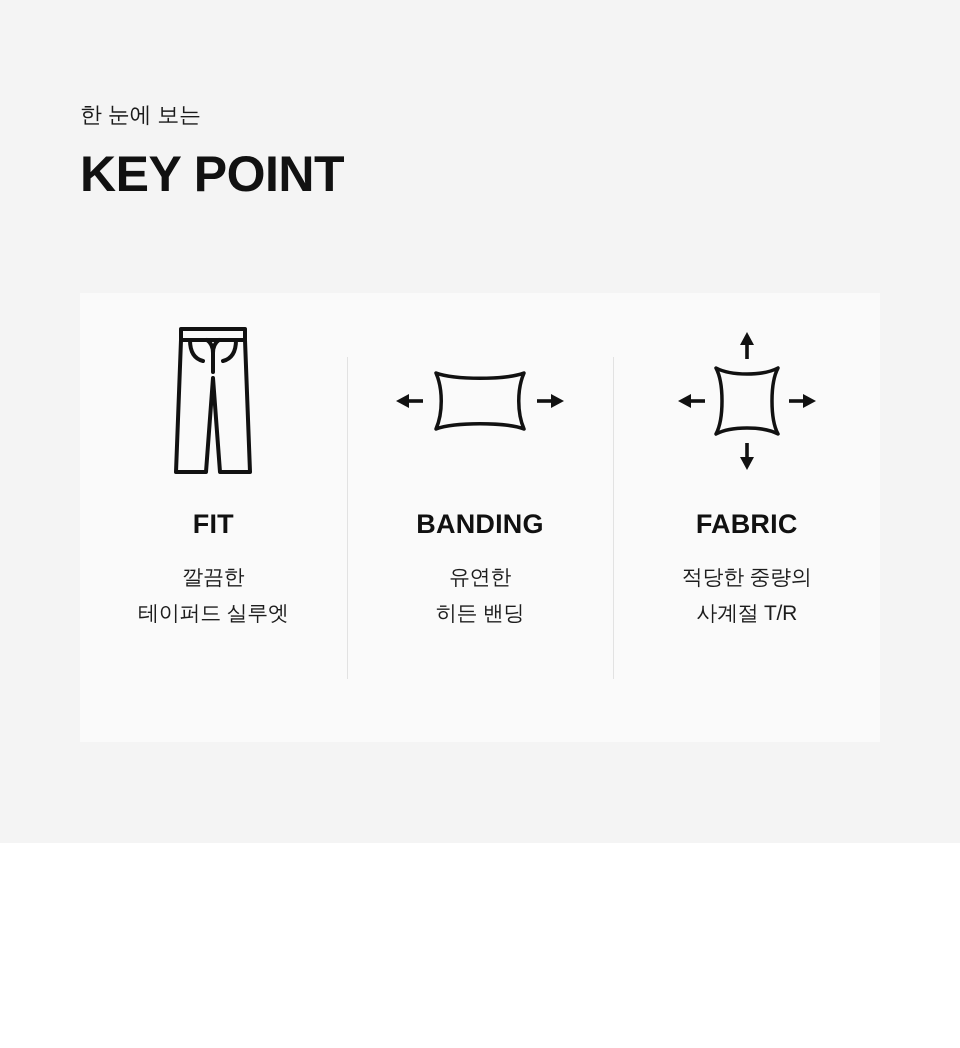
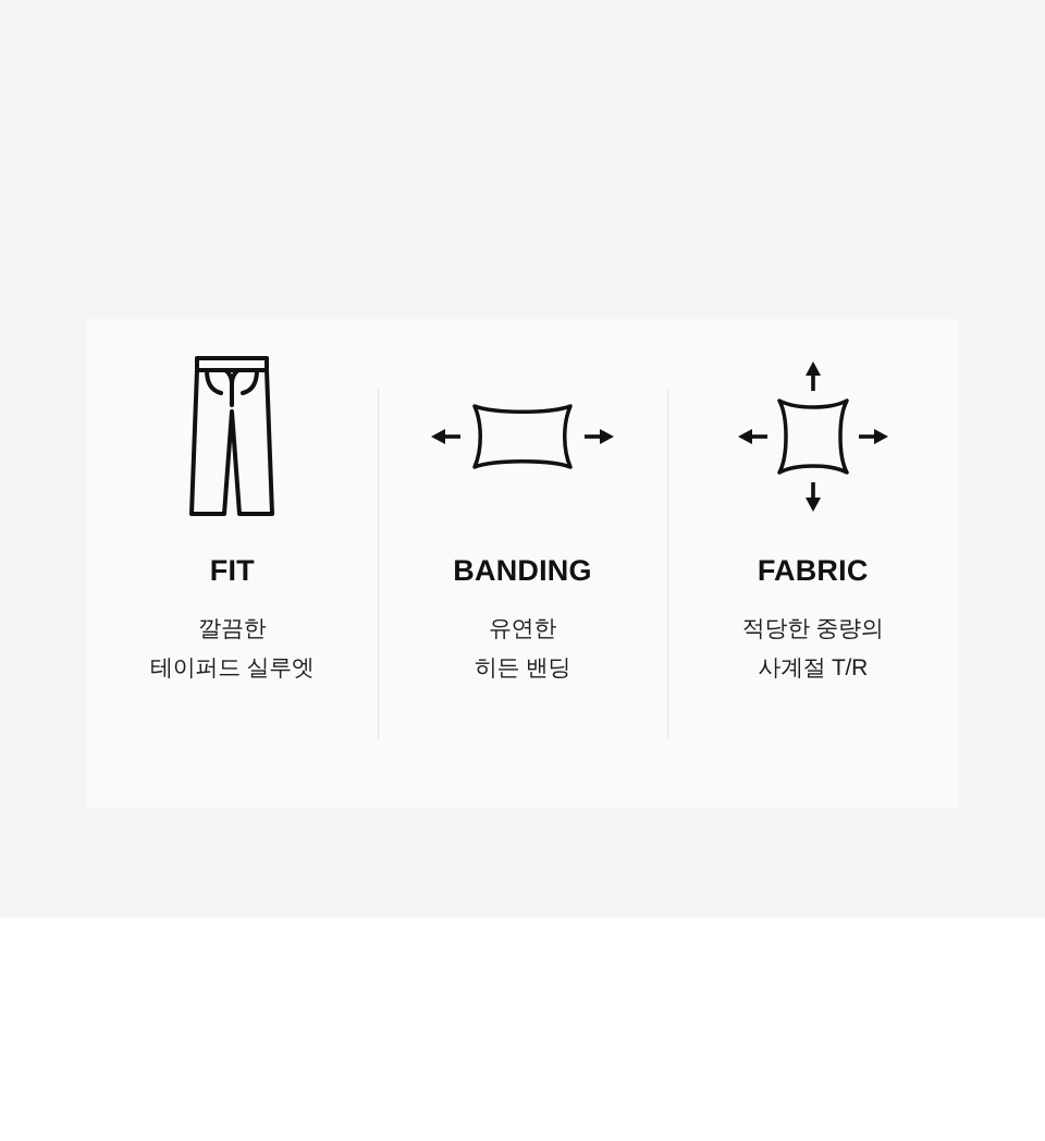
- 한 눈에 보는
- KEY POINT
  FIT
  깔끔한
  테이퍼드 실루엣
  BANDING
  유연한
  히든 밴딩
  FABRIC
  적당한 중량의
  사계절 T/R
